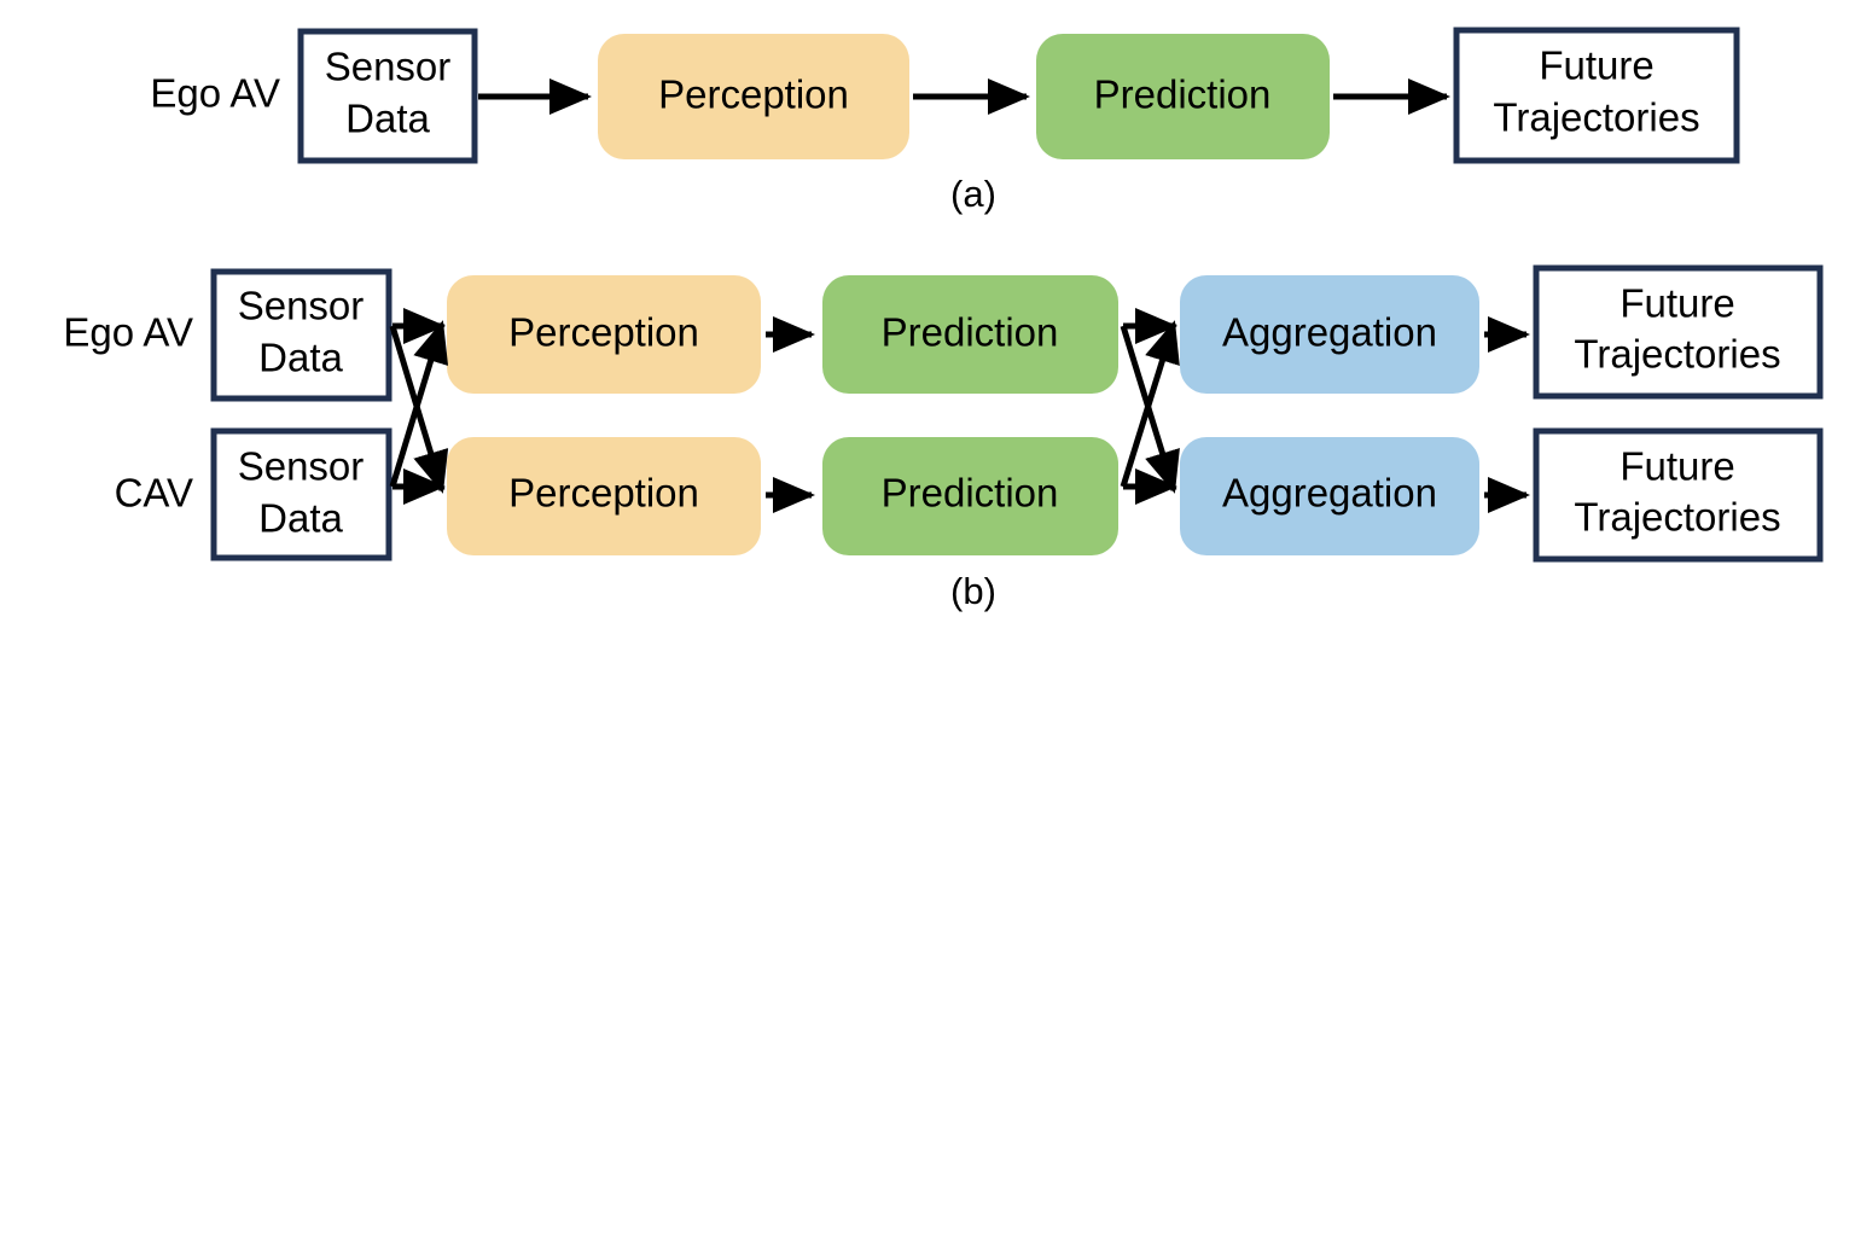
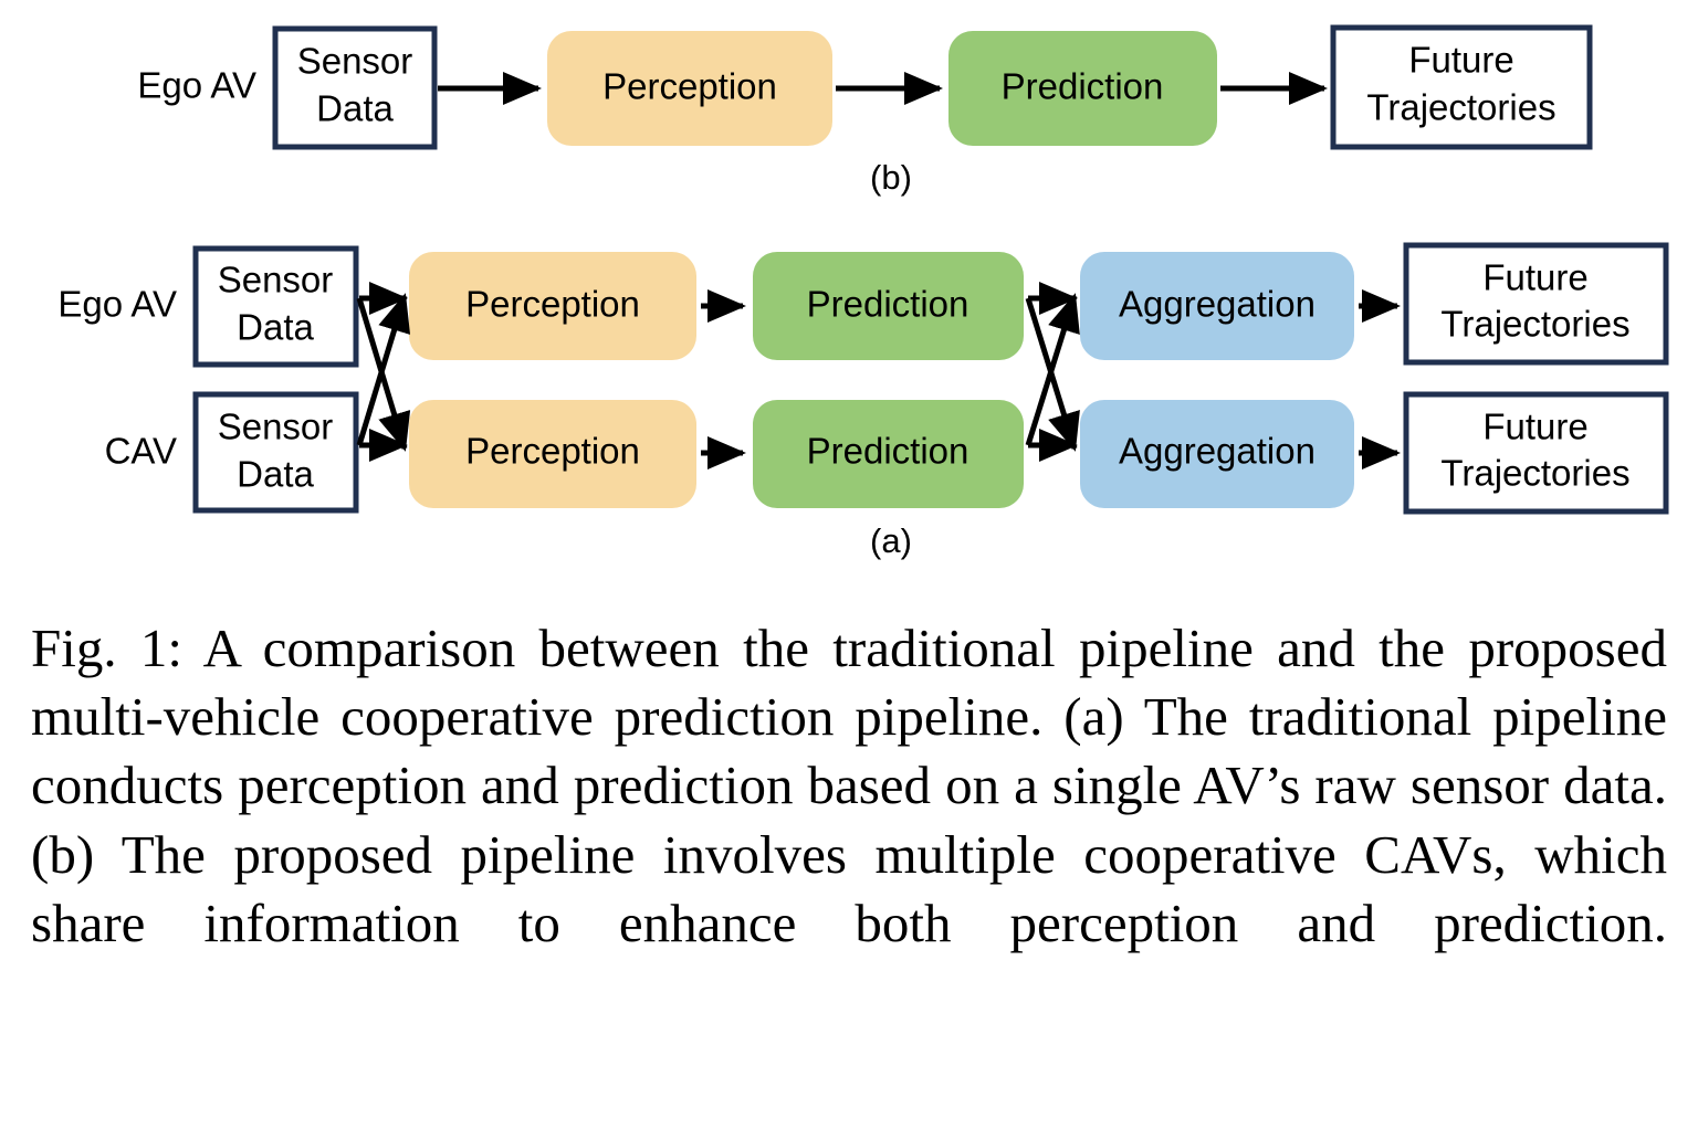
  Ego AV
  Sensor
  Data
  Perception
  Prediction
  Future
  Trajectories
- (a)
+ (b)
  Ego AV
  Sensor
  Data
  Perception
  Prediction
  Aggregation
  Future
  Trajectories
  CAV
  Sensor
  Data
  Perception
  Prediction
  Aggregation
  Future
  Trajectories
- (b)
+ (a)
+ Fig. 1: A comparison between the traditional pipeline and the proposed multi-vehicle cooperative prediction pipeline. (a) The traditional pipeline conducts perception and prediction based on a single AV’s raw sensor data. (b) The proposed pipeline involves multiple cooperative CAVs, which share information to enhance both perception and prediction.
